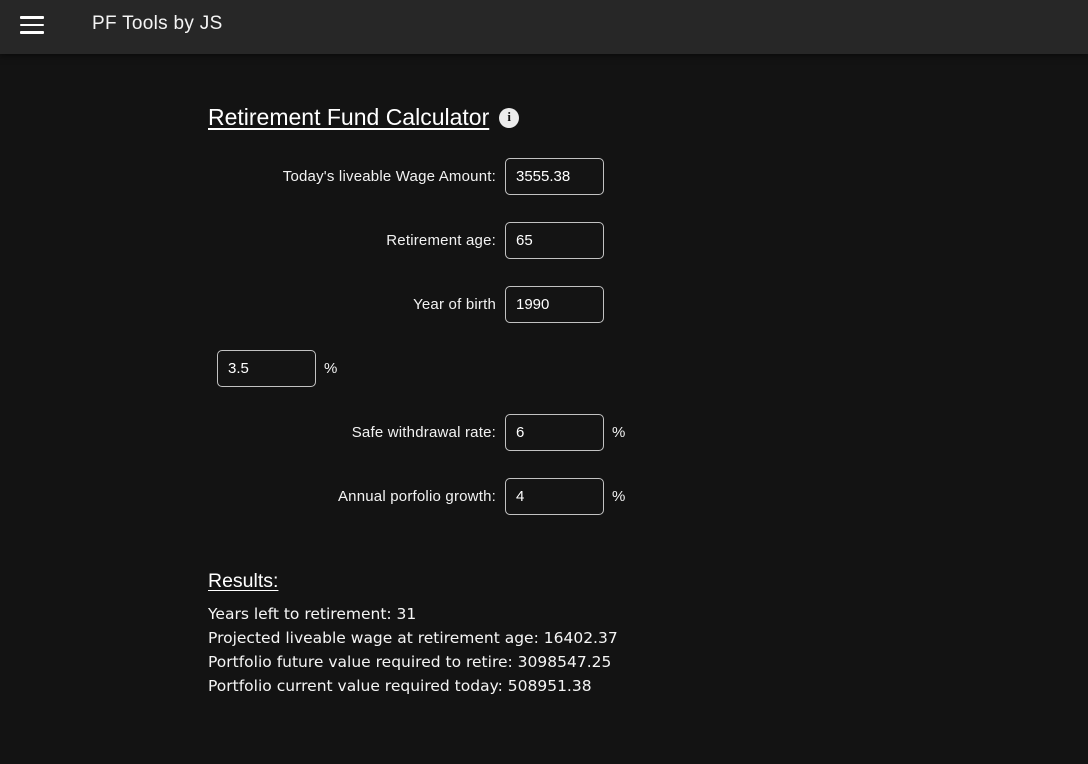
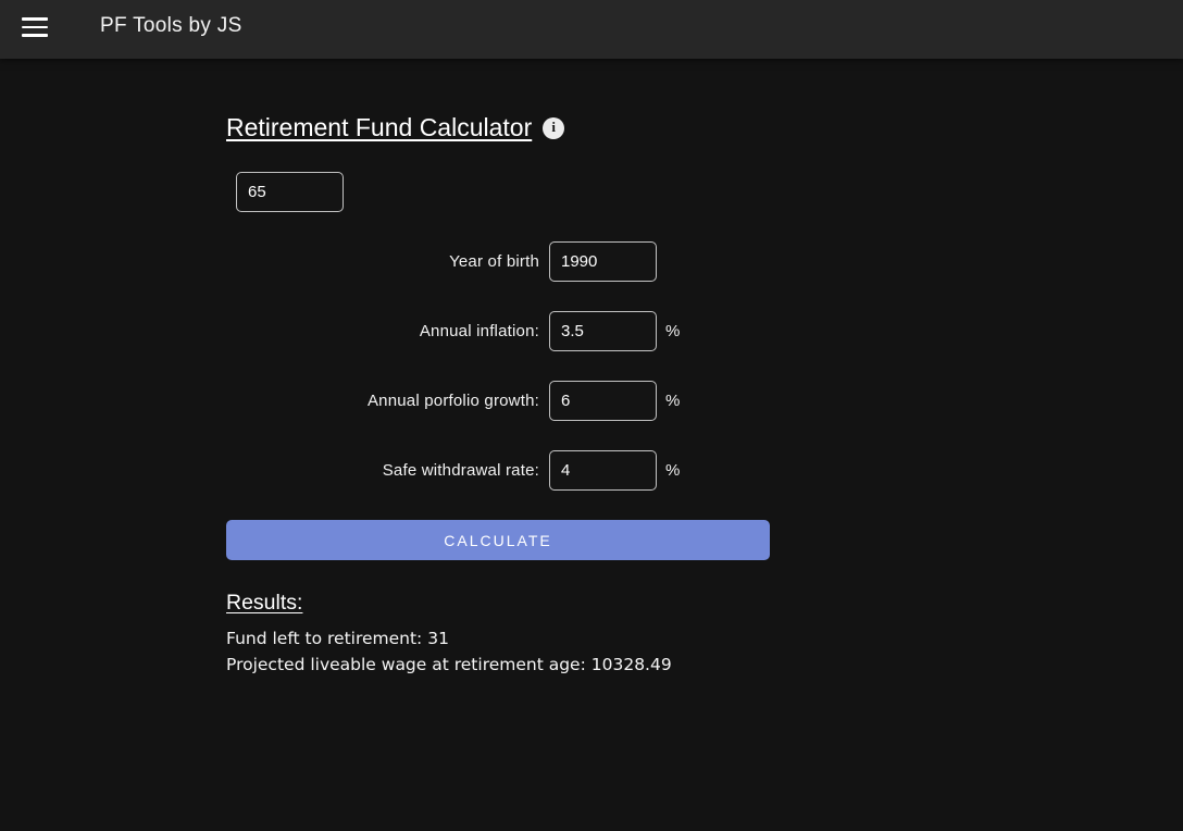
  PF Tools by JS
  Retirement Fund Calculator
  i
- Today's liveable Wage Amount:
- 3555.38
- Retirement age:
  65
  Year of birth
  1990
+ Annual inflation:
  3.5
  %
- Safe withdrawal rate:
+ Annual porfolio growth:
  6
  %
- Annual porfolio growth:
+ Safe withdrawal rate:
  4
  %
+ CALCULATE
  Results:
- Years left to retirement: 31
+ Fund left to retirement: 31
- Projected liveable wage at retirement age: 16402.37
+ Projected liveable wage at retirement age: 10328.49
- Portfolio future value required to retire: 3098547.25
- Portfolio current value required today: 508951.38
